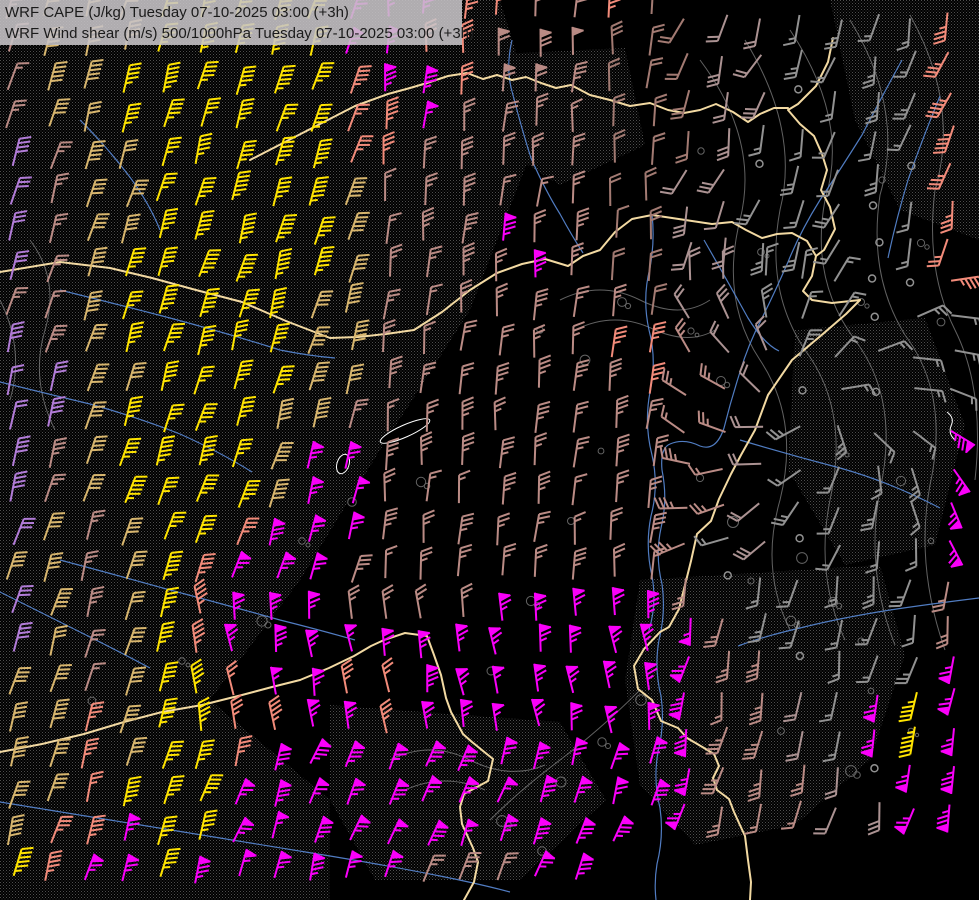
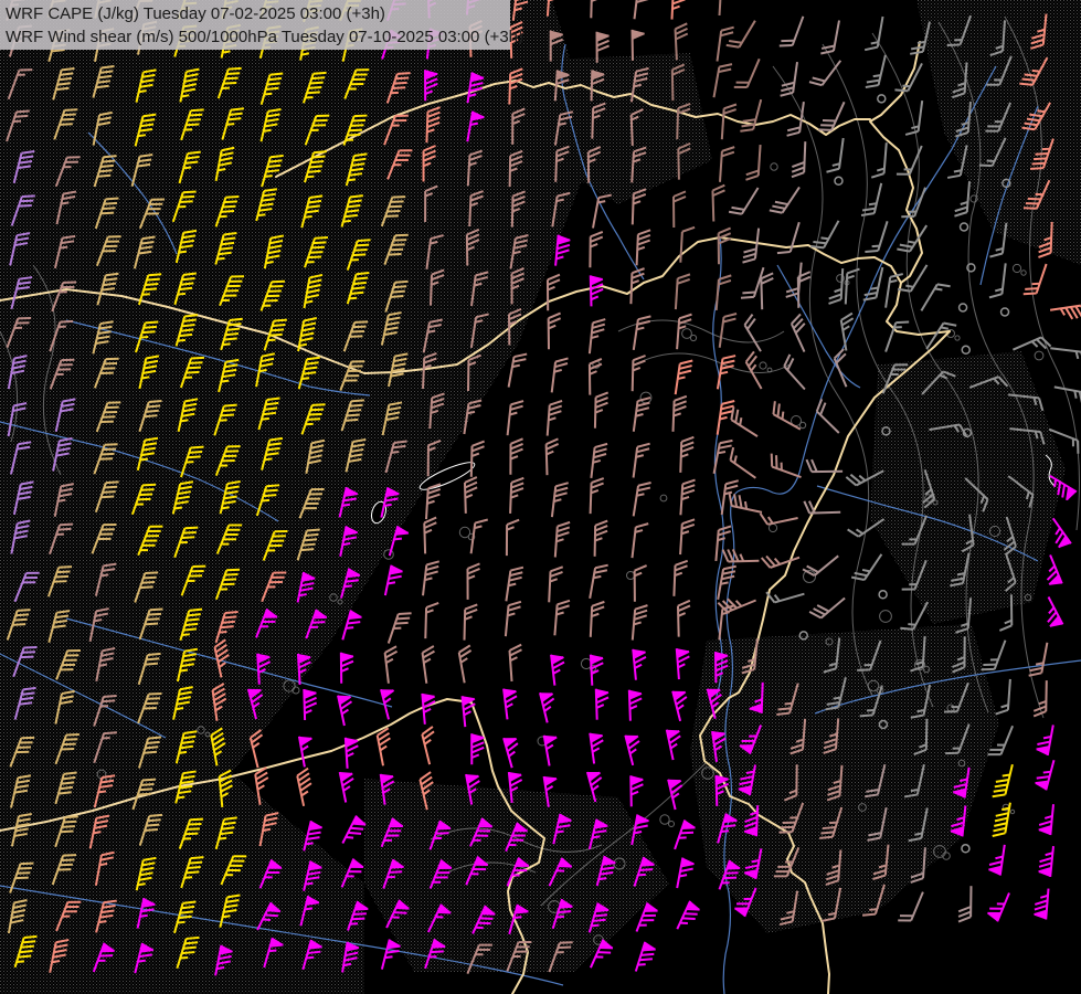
- WRF CAPE (J/kg) Tuesday 07-10-2025 03:00 (+3h)
+ WRF CAPE (J/kg) Tuesday 07-02-2025 03:00 (+3h)
  WRF Wind shear (m/s) 500/1000hPa Tuesday 07-10-2025 03:00 (+3h)
